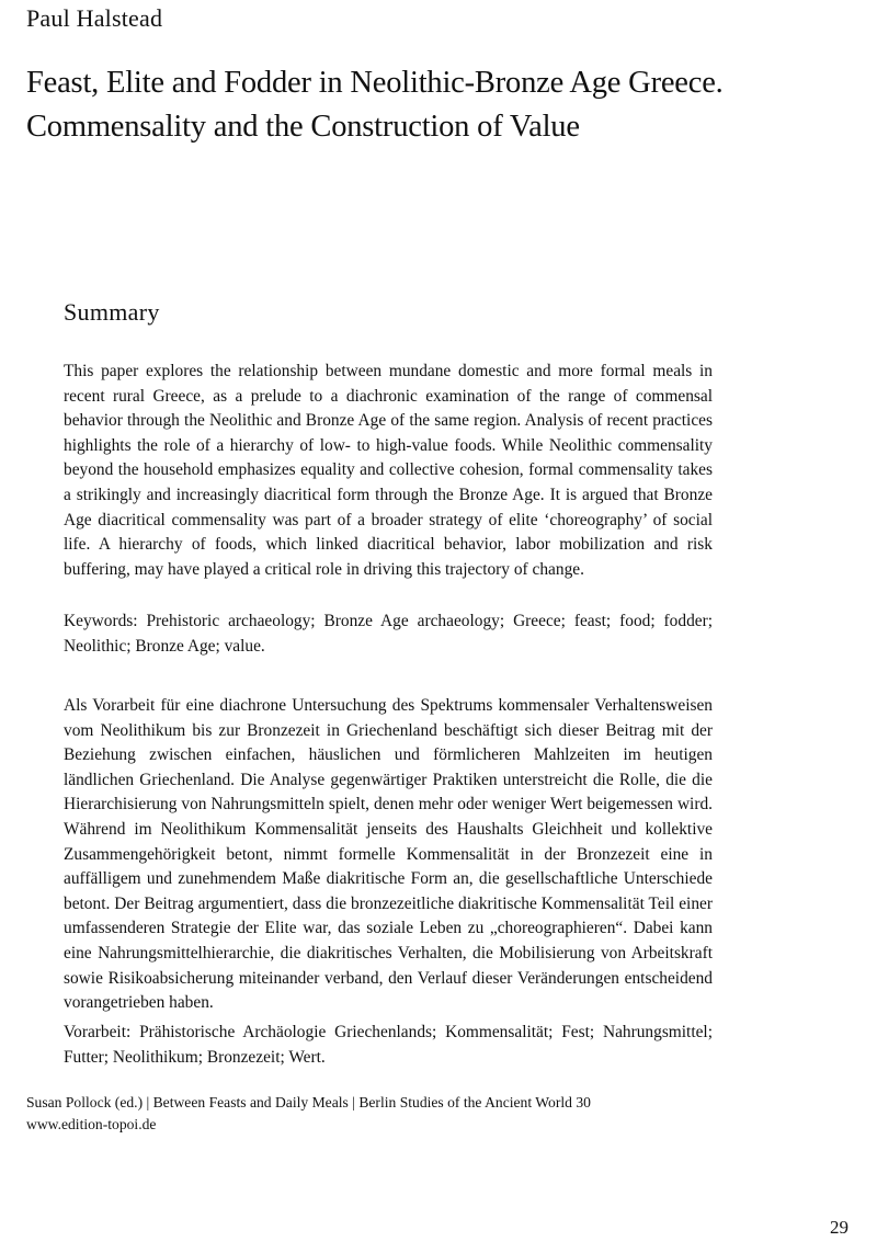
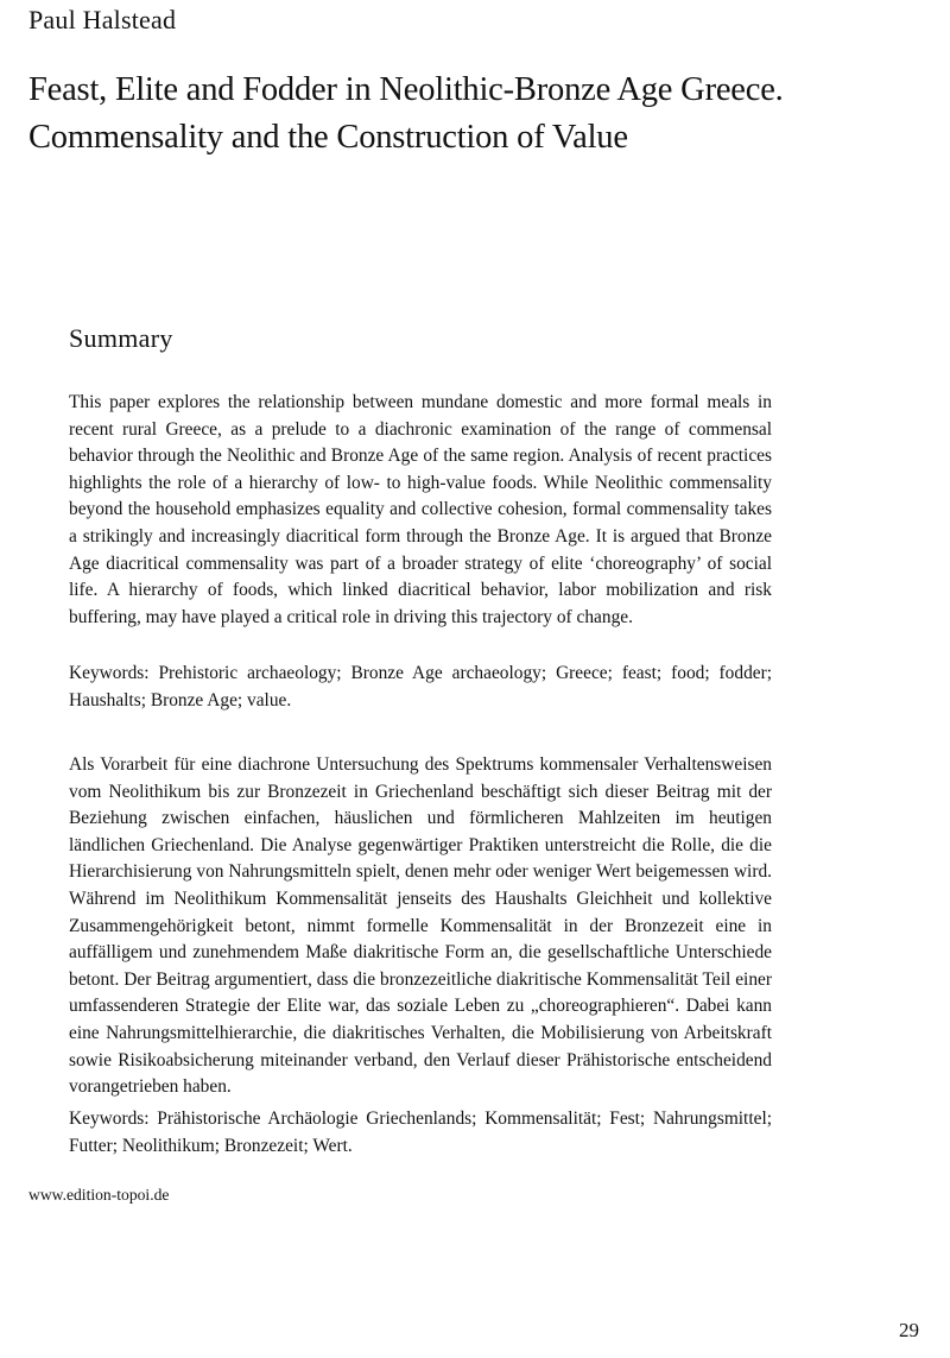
  Paul Halstead
  Feast, Elite and Fodder in Neolithic-Bronze Age Greece. Commensality and the Construction of Value
  Summary
  This paper explores the relationship between mundane domestic and more formal meals in recent rural Greece, as a prelude to a diachronic examination of the range of commen­sal behavior through the Neolithic and Bronze Age of the same region. Analysis of recent practices highlights the role of a hierarchy of low- to high-value foods. While Neolithic commensality beyond the household emphasizes equality and collective cohesion, formal commensality takes a strikingly and increasingly diacritical form through the Bronze Age. It is argued that Bronze Age diacritical commensality was part of a broader strategy of elite ‘choreography’ of social life. A hierarchy of foods, which linked diacritical behavior, labor mobilization and risk buffering, may have played a critical role in driving this trajectory of change.
- Keywords: Prehistoric archaeology; Bronze Age archaeology; Greece; feast; food; fodder; Neolithic; Bronze Age; value.
+ Keywords: Prehistoric archaeology; Bronze Age archaeology; Greece; feast; food; fodder; Haushalts; Bronze Age; value.
- Als Vorarbeit für eine diachrone Untersuchung des Spektrums kommensaler Verhaltenswei­sen vom Neolithikum bis zur Bronzezeit in Griechenland beschäftigt sich dieser Beitrag mit der Beziehung zwischen einfachen, häuslichen und förmlicheren Mahlzeiten im heutigen ländlichen Griechenland. Die Analyse gegenwärtiger Praktiken unterstreicht die Rolle, die die Hierarchisierung von Nahrungsmitteln spielt, denen mehr oder weniger Wert beige­messen wird. Während im Neolithikum Kommensalität jenseits des Haushalts Gleichheit und kollektive Zusammengehörigkeit betont, nimmt formelle Kommensalität in der Bron­zezeit eine in auffälligem und zunehmendem Maße diakritische Form an, die gesellschaft­liche Unterschiede betont. Der Beitrag argumentiert, dass die bronzezeitliche diakritische Kommensalität Teil einer umfassenderen Strategie der Elite war, das soziale Leben zu „c­ho­re­ographieren“. Dabei kann eine Nahrungsmittelhierarchie, die diakritisches Verhalten, die Mobilisierung von Arbeitskraft sowie Risikoabsicherung miteinander verband, den Verlauf dieser Veränderungen entscheidend vorangetrieben haben.
+ Als Vorarbeit für eine diachrone Untersuchung des Spektrums kommensaler Verhaltenswei­sen vom Neolithikum bis zur Bronzezeit in Griechenland beschäftigt sich dieser Beitrag mit der Beziehung zwischen einfachen, häuslichen und förmlicheren Mahlzeiten im heutigen ländlichen Griechenland. Die Analyse gegenwärtiger Praktiken unterstreicht die Rolle, die die Hierarchisierung von Nahrungsmitteln spielt, denen mehr oder weniger Wert beige­messen wird. Während im Neolithikum Kommensalität jenseits des Haushalts Gleichheit und kollektive Zusammengehörigkeit betont, nimmt formelle Kommensalität in der Bron­zezeit eine in auffälligem und zunehmendem Maße diakritische Form an, die gesellschaft­liche Unterschiede betont. Der Beitrag argumentiert, dass die bronzezeitliche diakritische Kommensalität Teil einer umfassenderen Strategie der Elite war, das soziale Leben zu „c­ho­re­ographieren“. Dabei kann eine Nahrungsmittelhierarchie, die diakritisches Verhalten, die Mobilisierung von Arbeitskraft sowie Risikoabsicherung miteinander verband, den Verlauf dieser Prähistorische entscheidend vorangetrieben haben.
- Vorarbeit: Prähistorische Archäologie Griechenlands; Kommensalität; Fest; Nahrungsmit­tel; Futter; Neolithikum; Bronzezeit; Wert.
+ Keywords: Prähistorische Archäologie Griechenlands; Kommensalität; Fest; Nahrungsmit­tel; Futter; Neolithikum; Bronzezeit; Wert.
- Susan Pollock (ed.) | Between Feasts and Daily Meals | Berlin Studies of the Ancient World 30
  www.edition-topoi.de
  29
